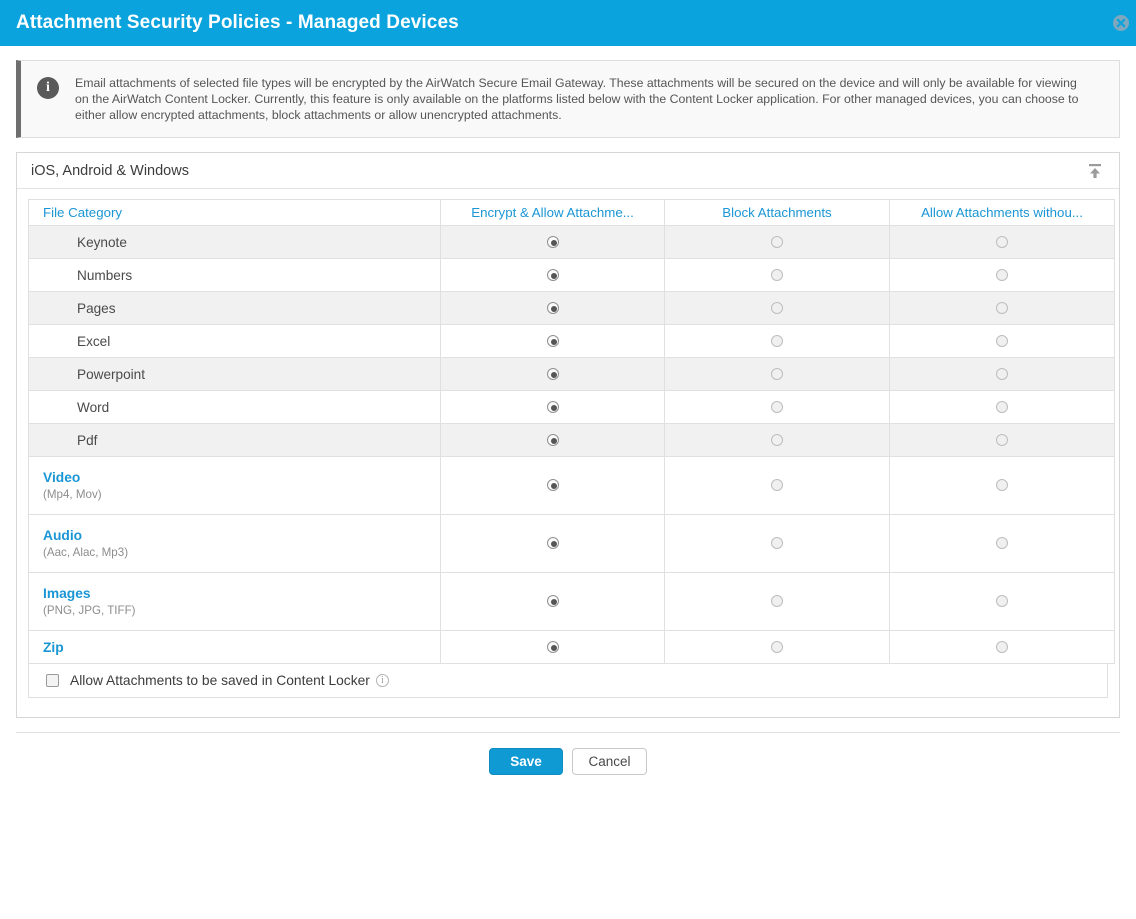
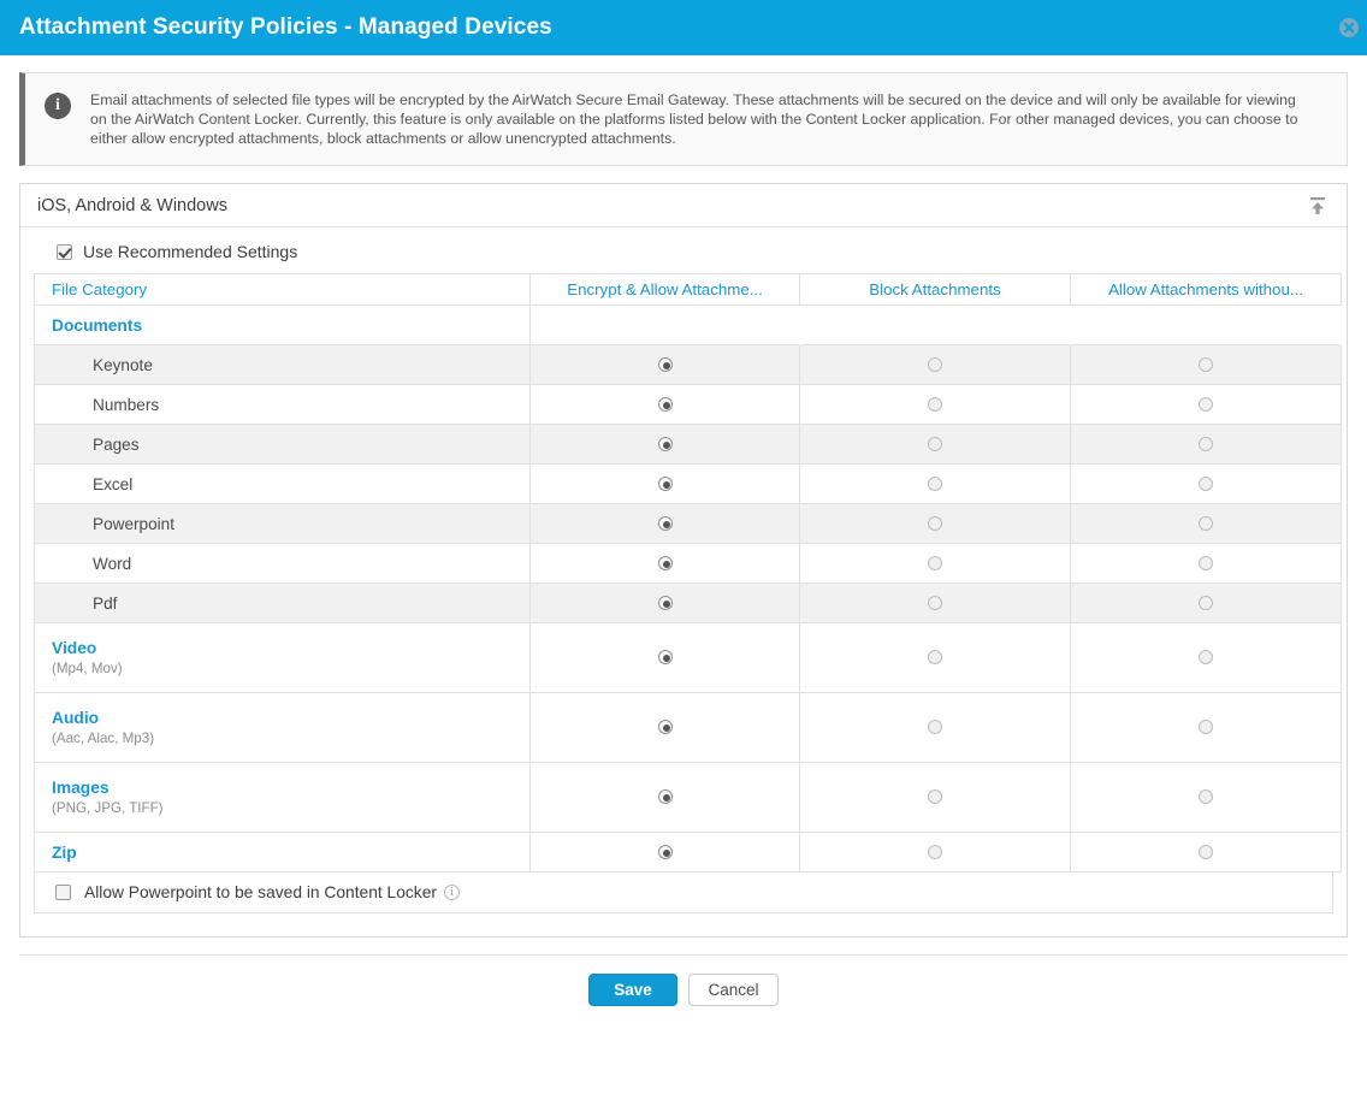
  Attachment Security Policies - Managed Devices
  i
  Email attachments of selected file types will be encrypted by the AirWatch Secure Email Gateway. These attachments will be secured on the device and will only be available for viewing on the AirWatch Content Locker. Currently, this feature is only available on the platforms listed below with the Content Locker application. For other managed devices, you can choose to either allow encrypted attachments, block attachments or allow unencrypted attachments.
  iOS, Android & Windows
+ Use Recommended Settings
  File Category	Encrypt & Allow Attachme...	Block Attachments	Allow Attachments withou...
+ Documents
  Keynote
  Numbers
  Pages
  Excel
  Powerpoint
  Word
  Pdf
  Video(Mp4, Mov)
  Audio(Aac, Alac, Mp3)
  Images(PNG, JPG, TIFF)
  Zip
- Allow Attachments to be saved in Content Locker
+ Allow Powerpoint to be saved in Content Locker
  i
  Save
  Cancel
